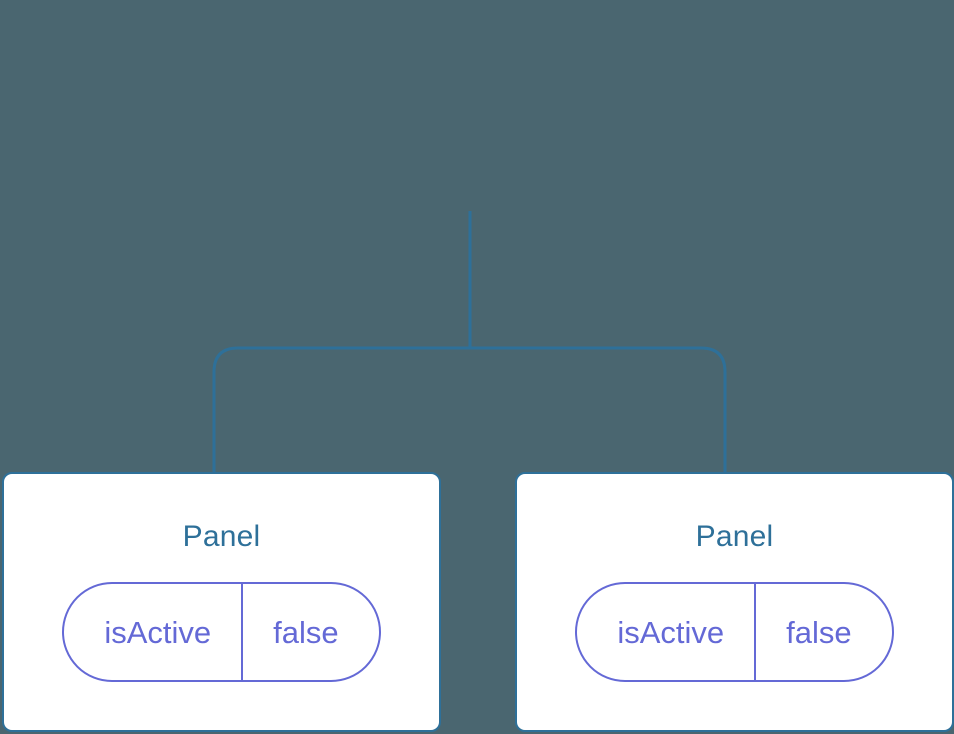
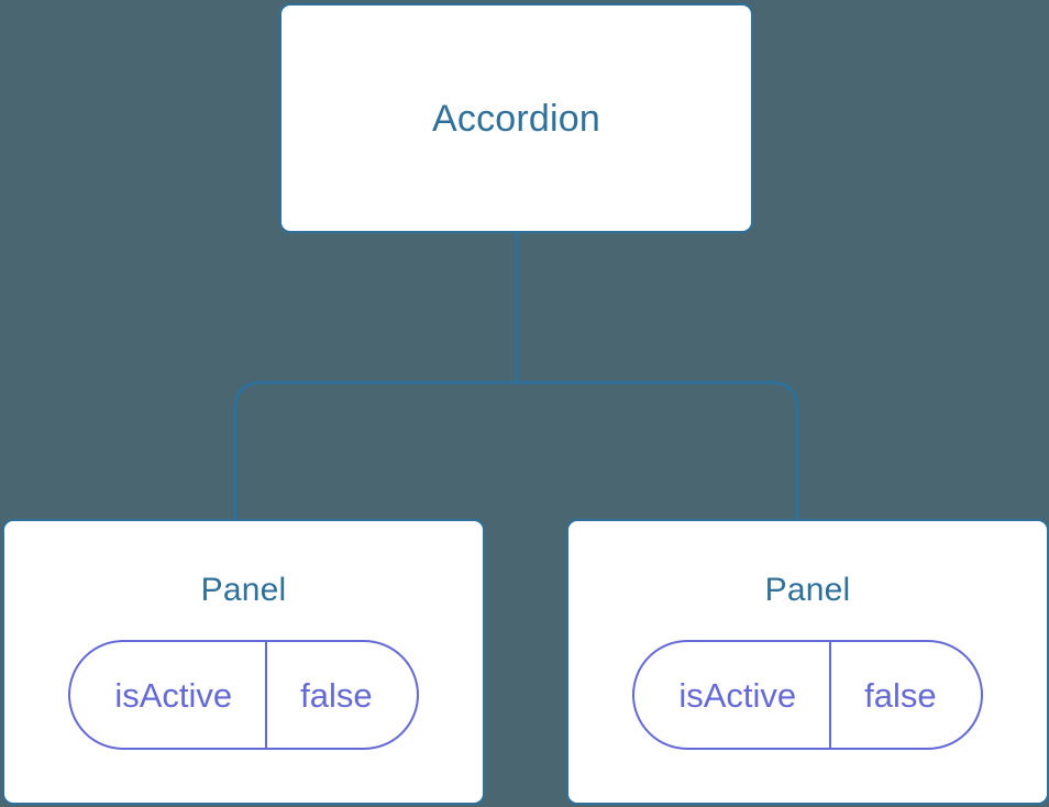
+ Accordion
  Panel
  isActive
  false
  Panel
  isActive
  false
